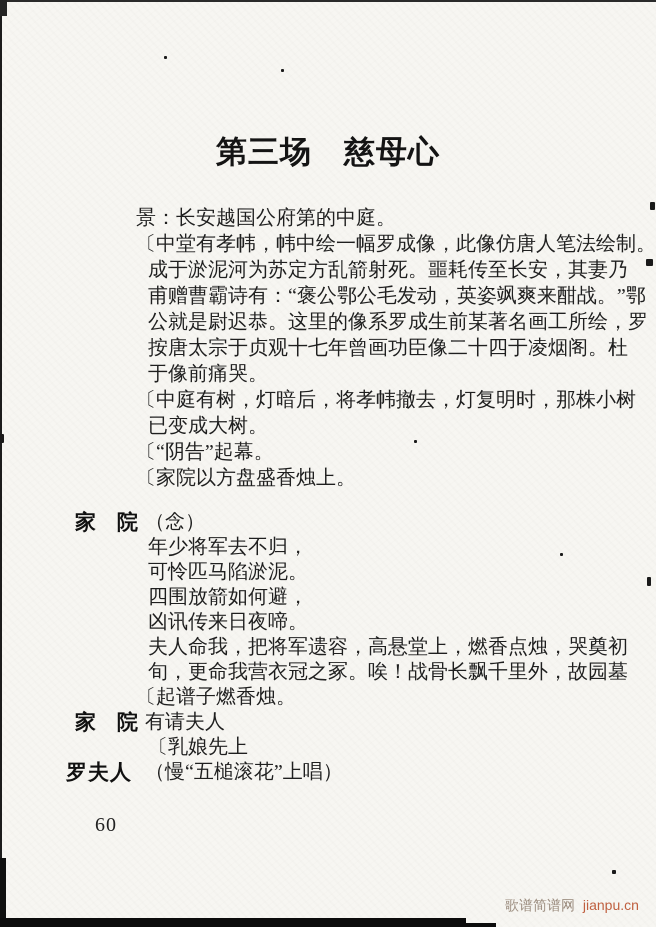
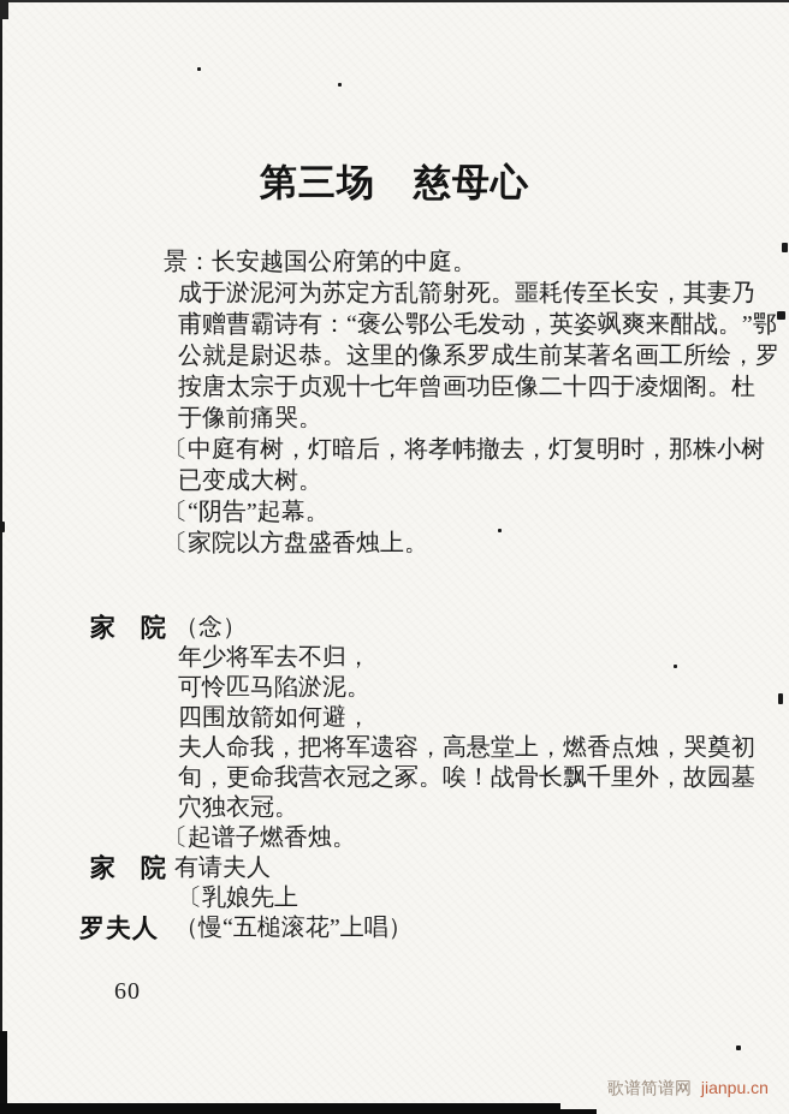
  第三场 慈母心
  景：长安越国公府第的中庭。
- 〔中堂有孝帏，帏中绘一幅罗成像，此像仿唐人笔法绘制。
  成于淤泥河为苏定方乱箭射死。噩耗传至长安，其妻乃
  甫赠曹霸诗有：“褒公鄂公毛发动，英姿飒爽来酣战。”鄂
  公就是尉迟恭。这里的像系罗成生前某著名画工所绘，罗
  按唐太宗于贞观十七年曾画功臣像二十四于凌烟阁。杜
  于像前痛哭。
  〔中庭有树，灯暗后，将孝帏撤去，灯复明时，那株小树
  已变成大树。
  〔“阴告”起幕。
  〔家院以方盘盛香烛上。
  家 院
  （念）
  年少将军去不归，
  可怜匹马陷淤泥。
  四围放箭如何避，
- 凶讯传来日夜啼。
  夫人命我，把将军遗容，高悬堂上，燃香点烛，哭奠初
  旬，更命我营衣冠之冢。唉！战骨长飘千里外，故园墓
+ 穴独衣冠。
  〔起谱子燃香烛。
  家 院
  有请夫人
  〔乳娘先上
  罗夫人
  （慢“五槌滚花”上唱）
  60
  歌谱简谱网 jianpu.cn
